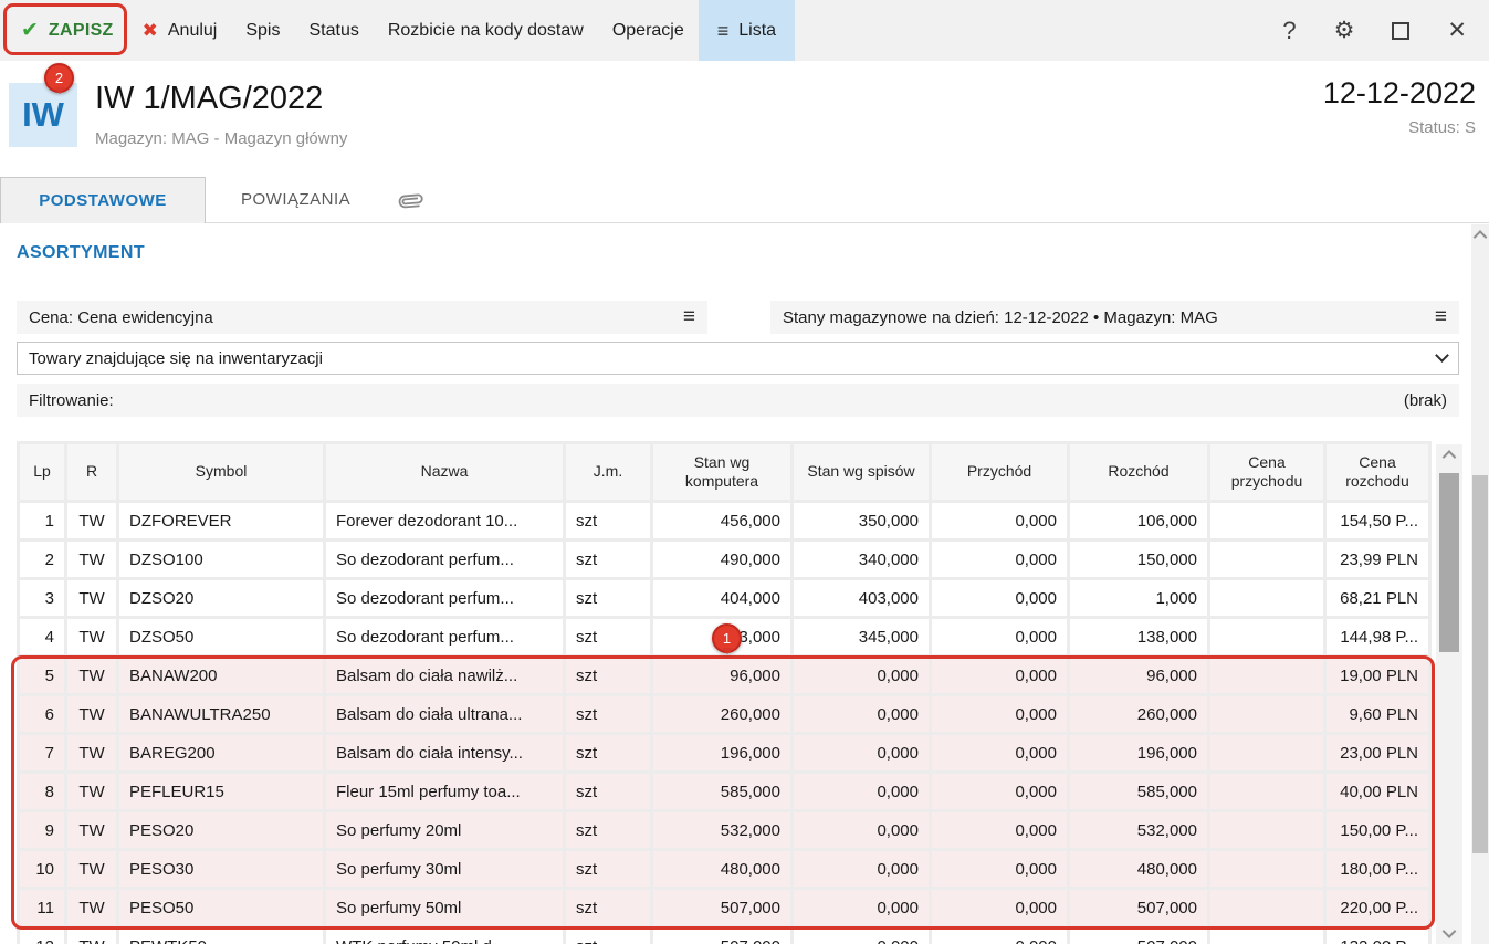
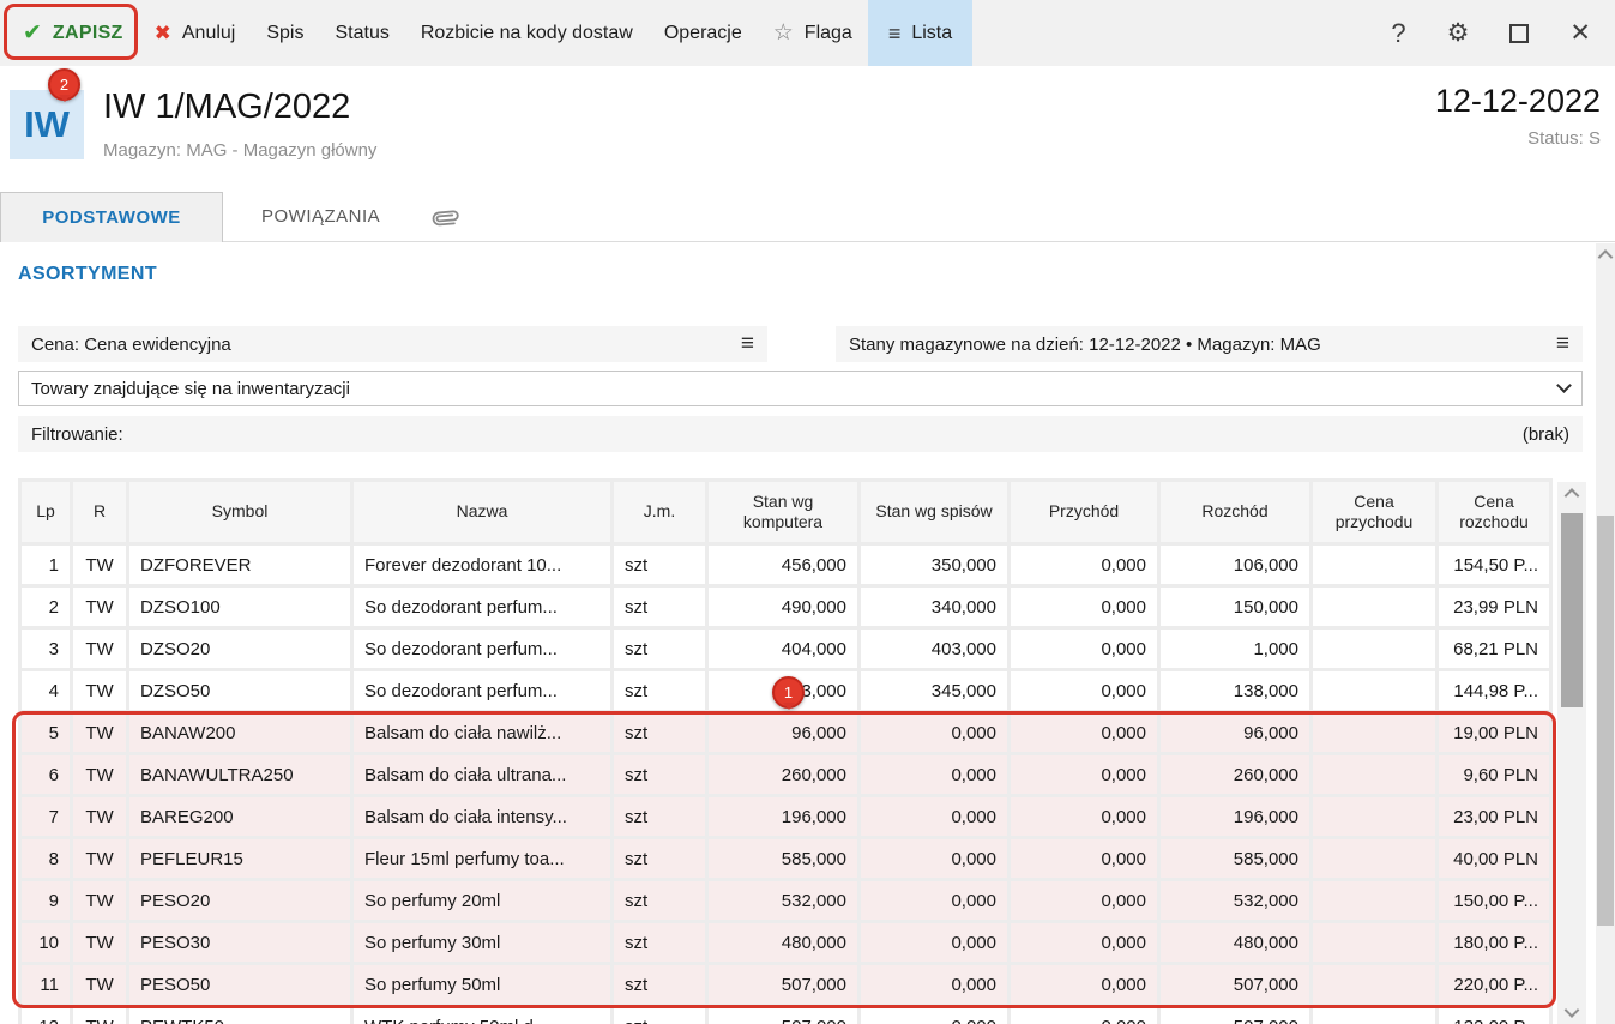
  ✔
  ZAPISZ
  ✖
  Anuluj
  Spis
  Status
  Rozbicie na kody dostaw
  Operacje
+ ☆
+ Flaga
  ≡
  Lista
  ?
  ⚙
  ✕
  2
  IW
  IW 1/MAG/2022
  Magazyn: MAG - Magazyn główny
  12-12-2022
  Status: S
  PODSTAWOWE
  POWIĄZANIA
  ASORTYMENT
  Cena: Cena ewidencyjna
  ≡
  Stany magazynowe na dzień: 12-12-2022 • Magazyn: MAG
  ≡
  Towary znajdujące się na inwentaryzacji
  Filtrowanie:
  (brak)
  Lp	R	Symbol	Nazwa	J.m.	Stan wg komputera	Stan wg spisów	Przychód	Rozchód	Cena przychodu	Cena rozchodu
  1	TW	DZFOREVER	Forever dezodorant 10...	szt	456,000	350,000	0,000	106,000		154,50 P...
  2	TW	DZSO100	So dezodorant perfum...	szt	490,000	340,000	0,000	150,000		23,99 PLN
  3	TW	DZSO20	So dezodorant perfum...	szt	404,000	403,000	0,000	1,000		68,21 PLN
  4	TW	DZSO50	So dezodorant perfum...	szt	3,000	345,000	0,000	138,000		144,98 P...
  5	TW	BANAW200	Balsam do ciała nawilż...	szt	96,000	0,000	0,000	96,000		19,00 PLN
  6	TW	BANAWULTRA250	Balsam do ciała ultrana...	szt	260,000	0,000	0,000	260,000		9,60 PLN
  7	TW	BAREG200	Balsam do ciała intensy...	szt	196,000	0,000	0,000	196,000		23,00 PLN
  8	TW	PEFLEUR15	Fleur 15ml perfumy toa...	szt	585,000	0,000	0,000	585,000		40,00 PLN
  9	TW	PESO20	So perfumy 20ml	szt	532,000	0,000	0,000	532,000		150,00 P...
  10	TW	PESO30	So perfumy 30ml	szt	480,000	0,000	0,000	480,000		180,00 P...
  11	TW	PESO50	So perfumy 50ml	szt	507,000	0,000	0,000	507,000		220,00 P...
  1
